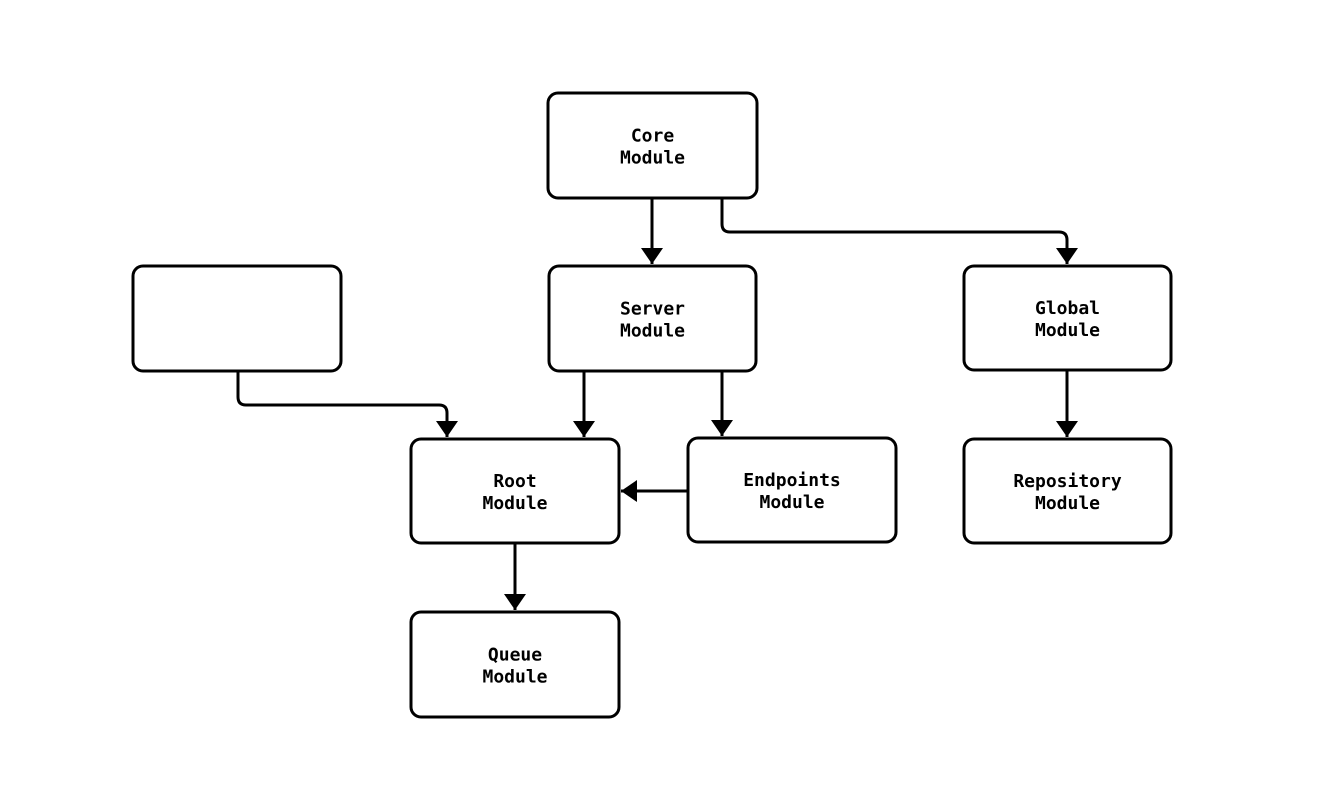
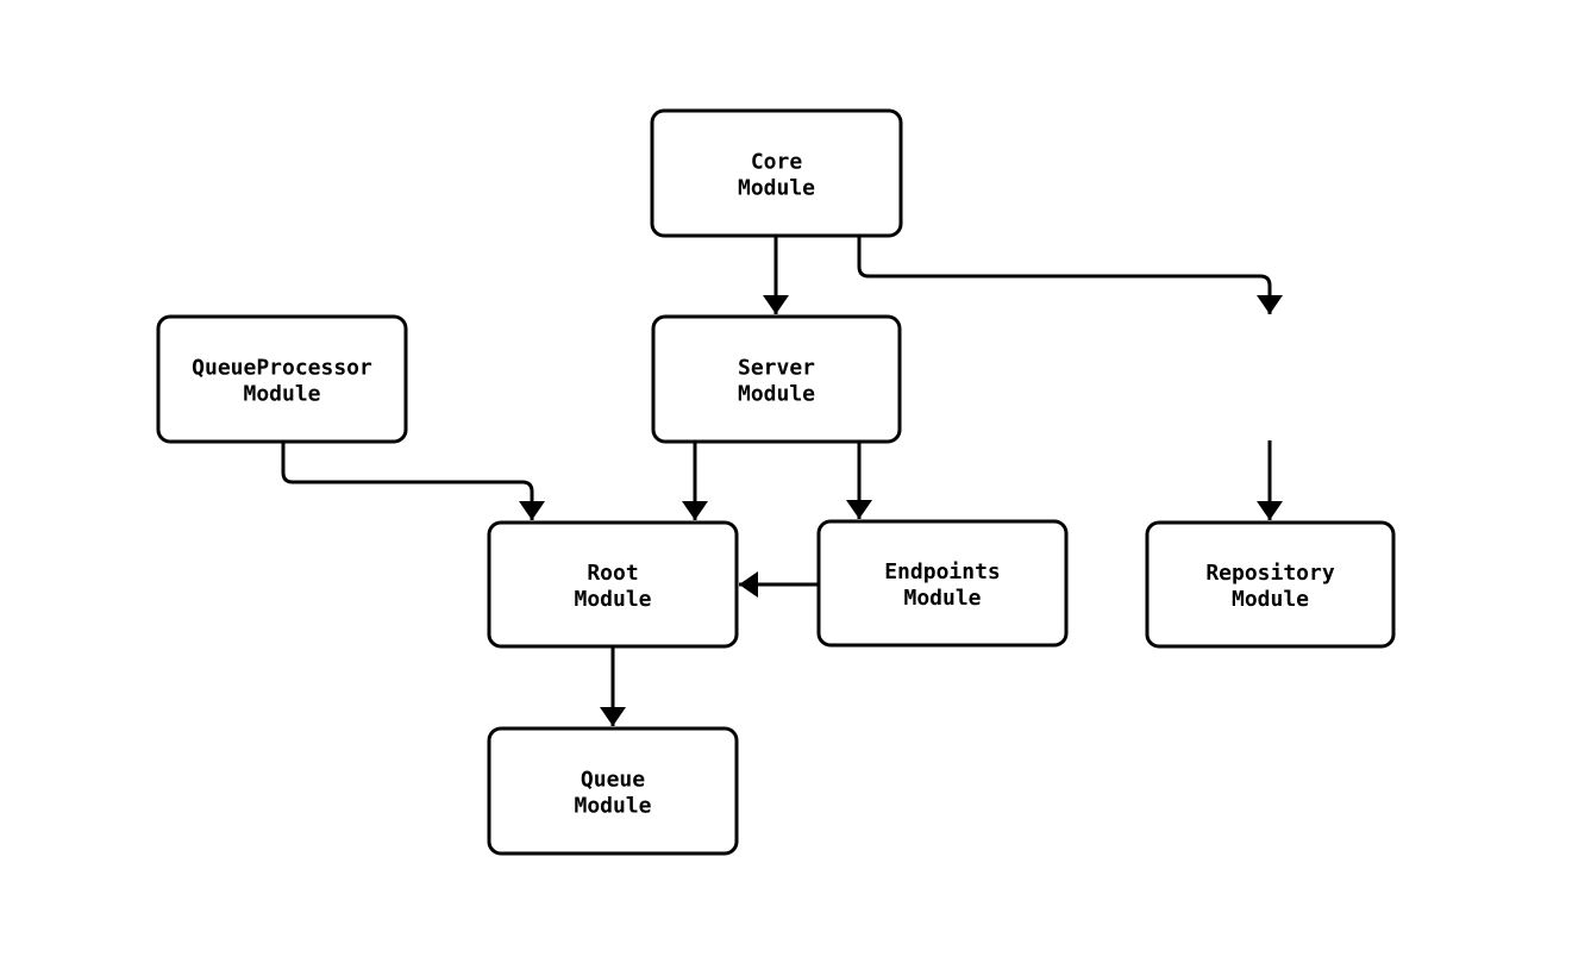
  Core Module
+ QueueProcessor Module
  Server Module
- Global Module
  Root Module
  Endpoints Module
  Repository Module
  Queue Module
